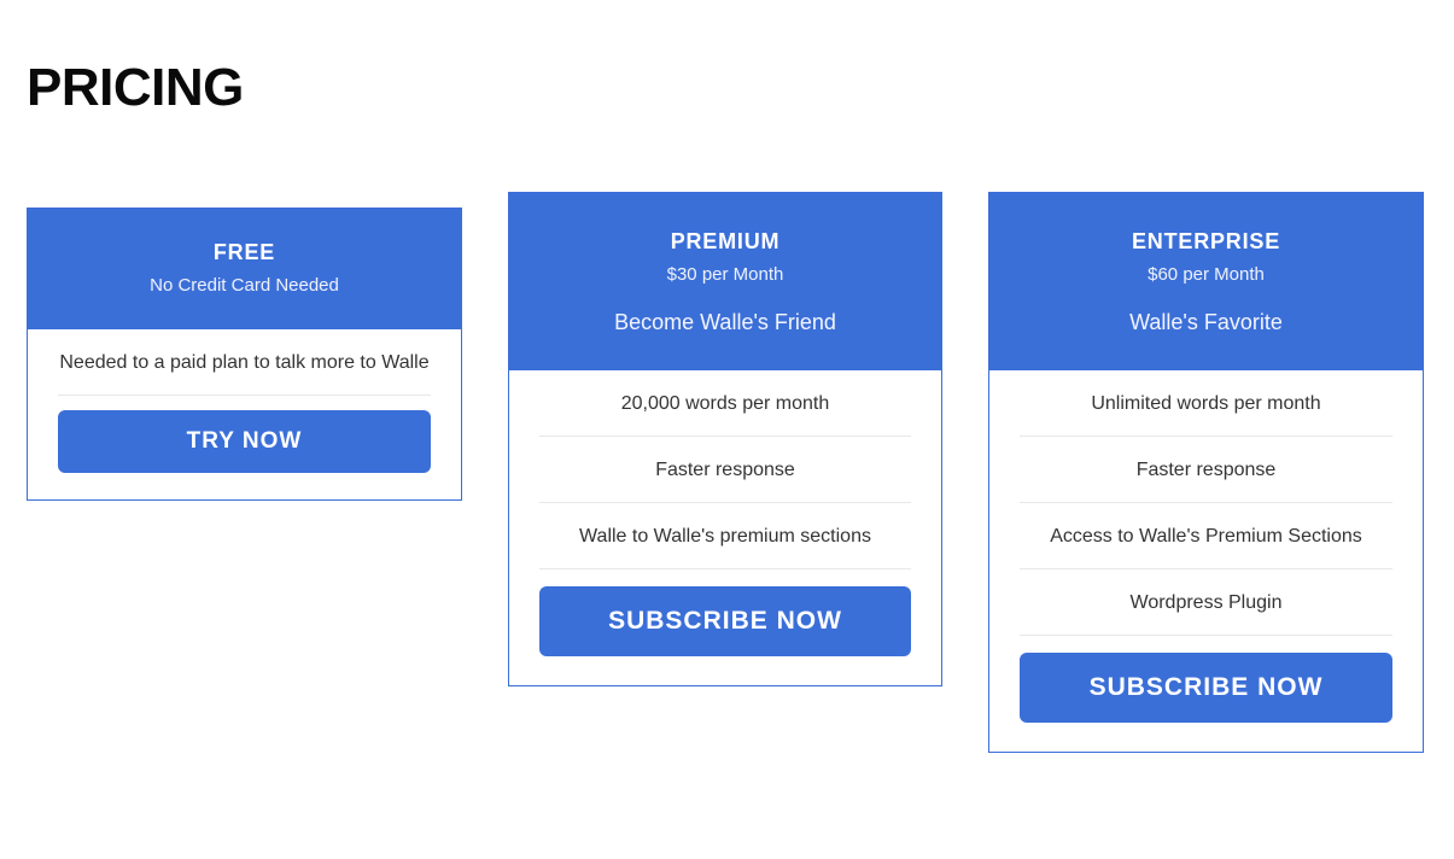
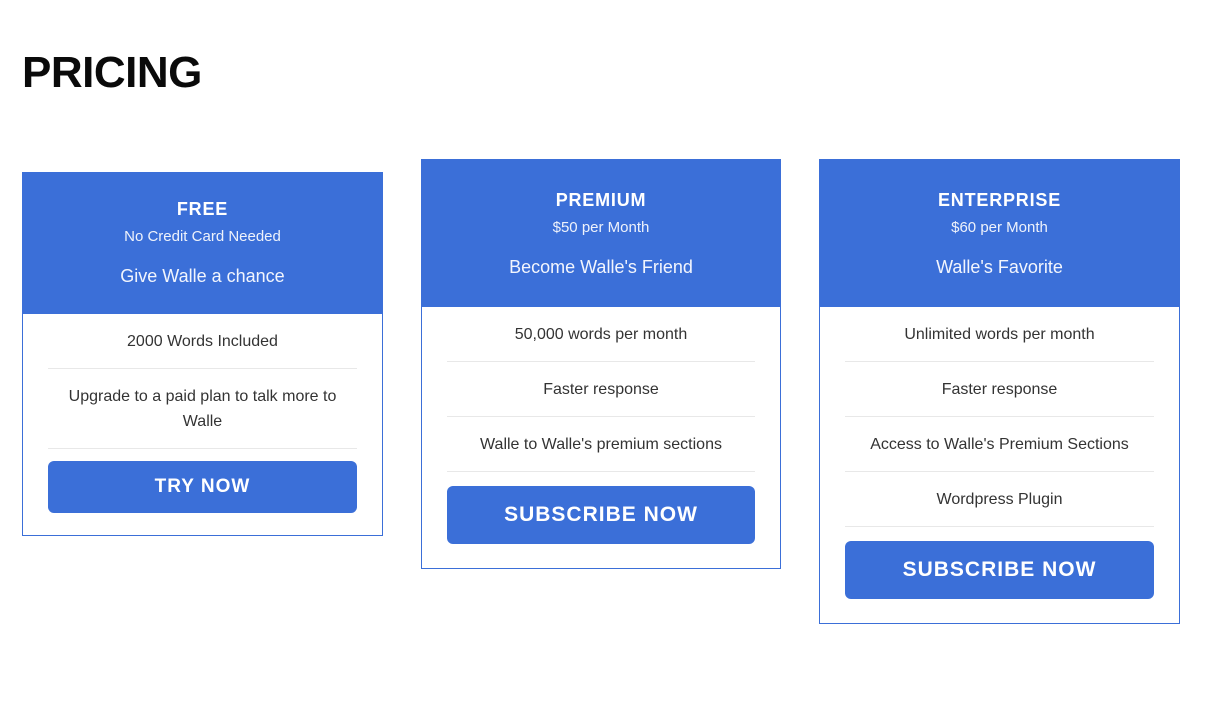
  PRICING
  FREE
  No Credit Card Needed
+ Give Walle a chance
+ 2000 Words Included
- Needed to a paid plan to talk more to Walle
+ Upgrade to a paid plan to talk more to Walle
  TRY NOW
  PREMIUM
- $30 per Month
+ $50 per Month
  Become Walle's Friend
- 20,000 words per month
+ 50,000 words per month
  Faster response
  Walle to Walle's premium sections
  SUBSCRIBE NOW
  ENTERPRISE
  $60 per Month
  Walle's Favorite
  Unlimited words per month
  Faster response
  Access to Walle's Premium Sections
  Wordpress Plugin
  SUBSCRIBE NOW
